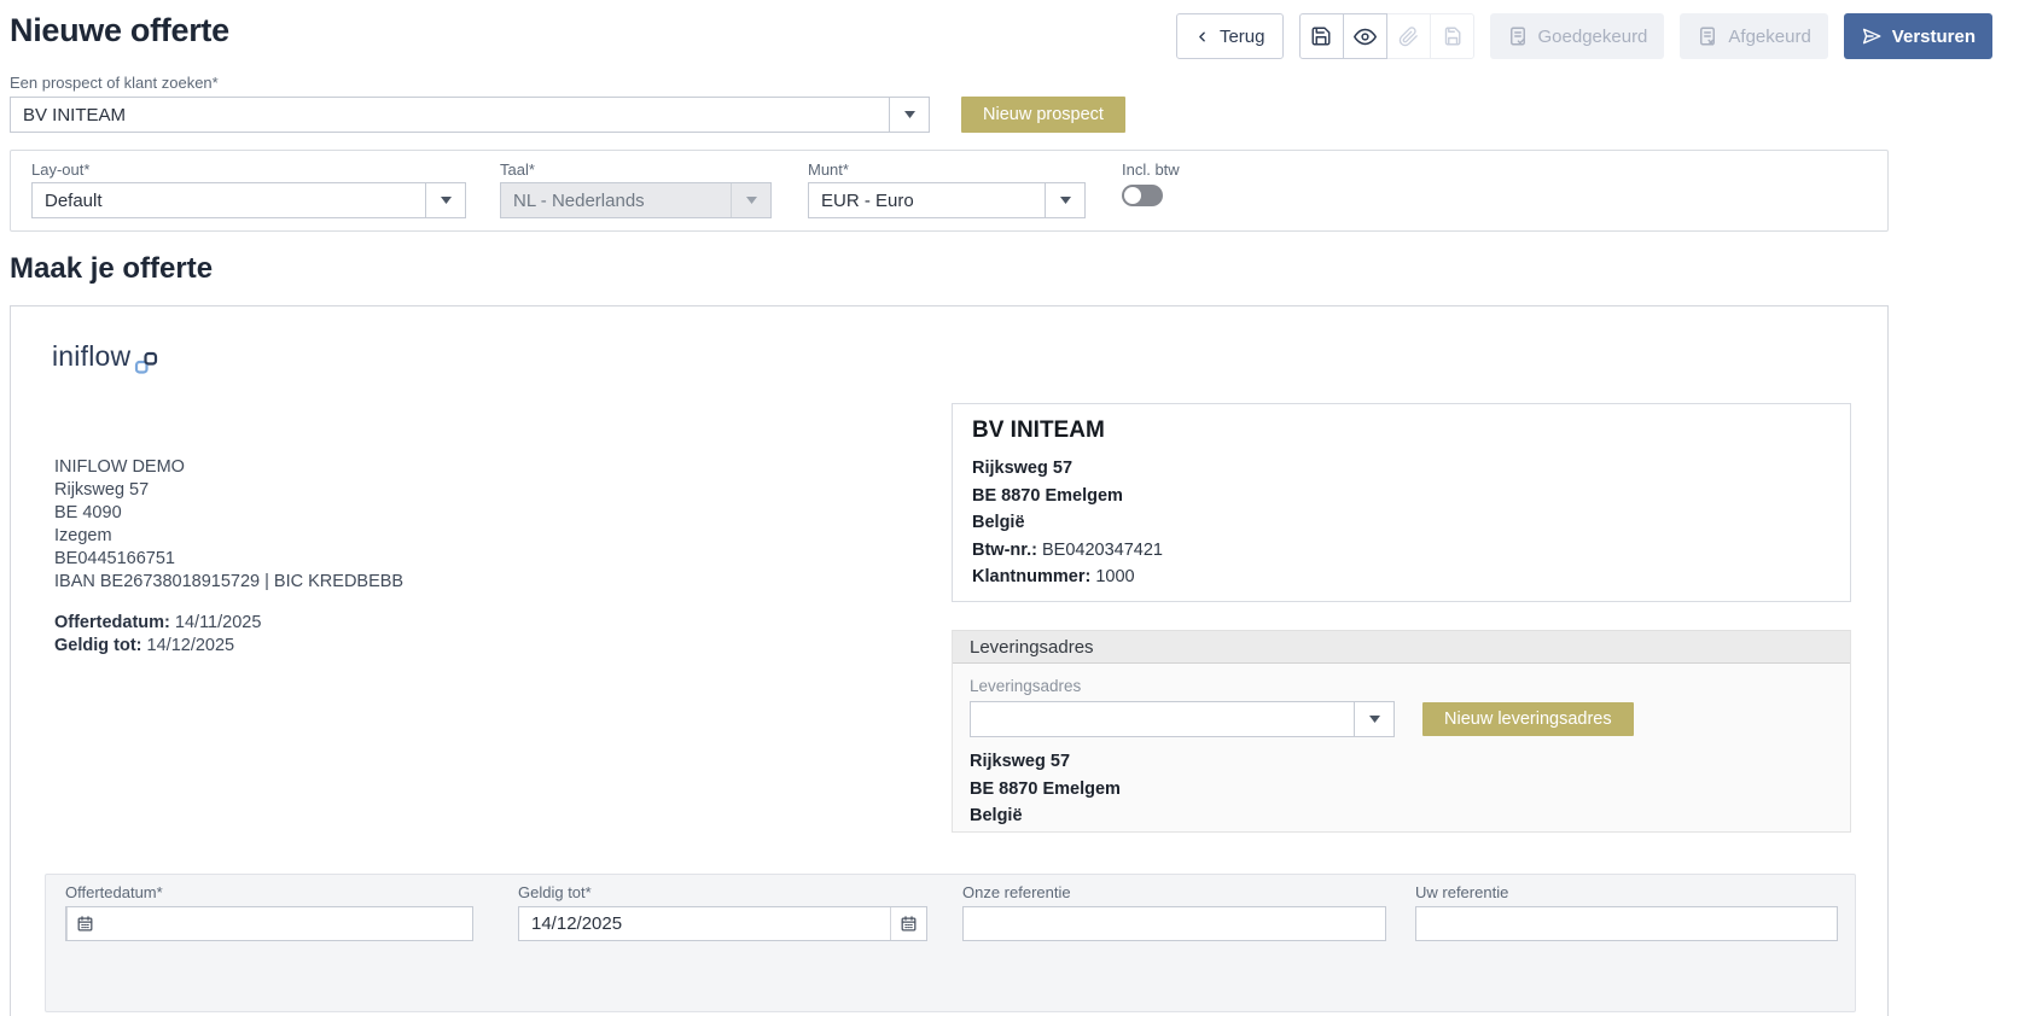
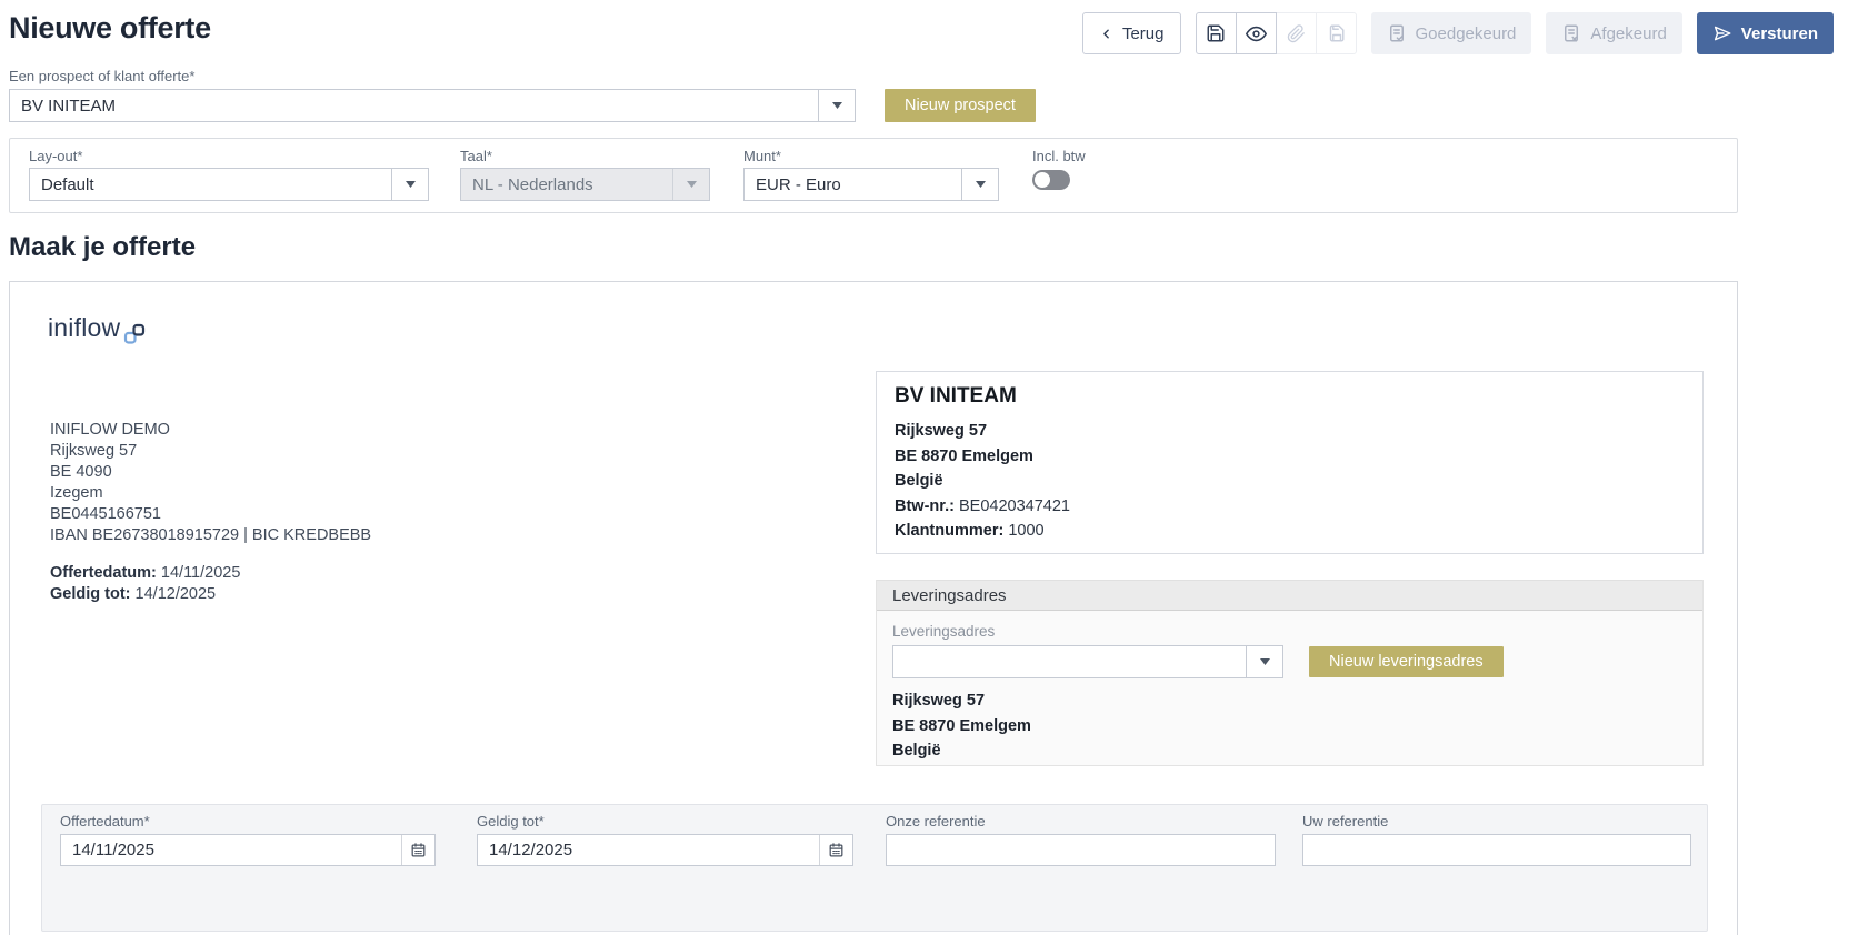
  Nieuwe offerte
  Terug
  Goedgekeurd
  Afgekeurd
  Versturen
- Een prospect of klant zoeken*
+ Een prospect of klant offerte*
  BV INITEAM
  Nieuw prospect
  Lay-out*
  Default
  Taal*
  NL - Nederlands
  Munt*
  EUR - Euro
  Incl. btw
  Maak je offerte
  iniflow
  INIFLOW DEMO
  Rijksweg 57
  BE 4090
  Izegem
  BE0445166751
  IBAN BE26738018915729 | BIC KREDBEBB
  Offertedatum: 14/11/2025
  Geldig tot: 14/12/2025
  BV INITEAM
  Rijksweg 57
  BE 8870 Emelgem
  België
  Btw-nr.: BE0420347421
  Klantnummer: 1000
  Leveringsadres
  Leveringsadres
  Nieuw leveringsadres
  Rijksweg 57
  BE 8870 Emelgem
  België
  Offertedatum*
+ 14/11/2025
  Geldig tot*
  14/12/2025
  Onze referentie
  Uw referentie
